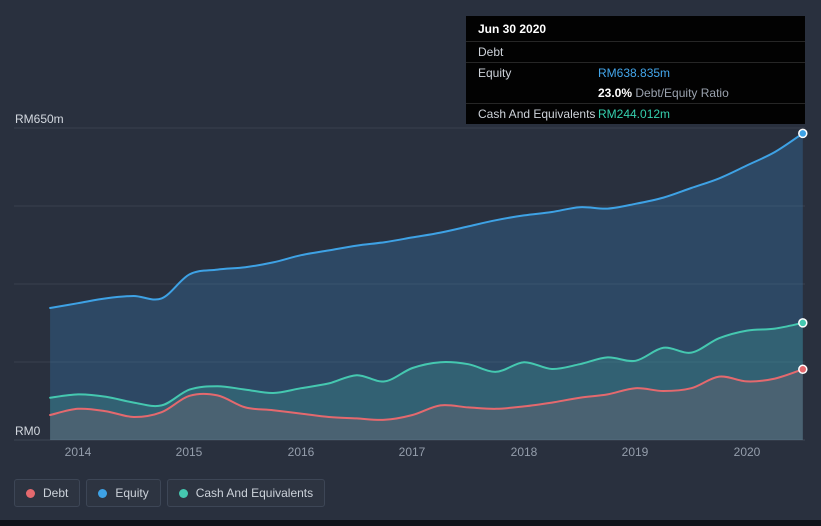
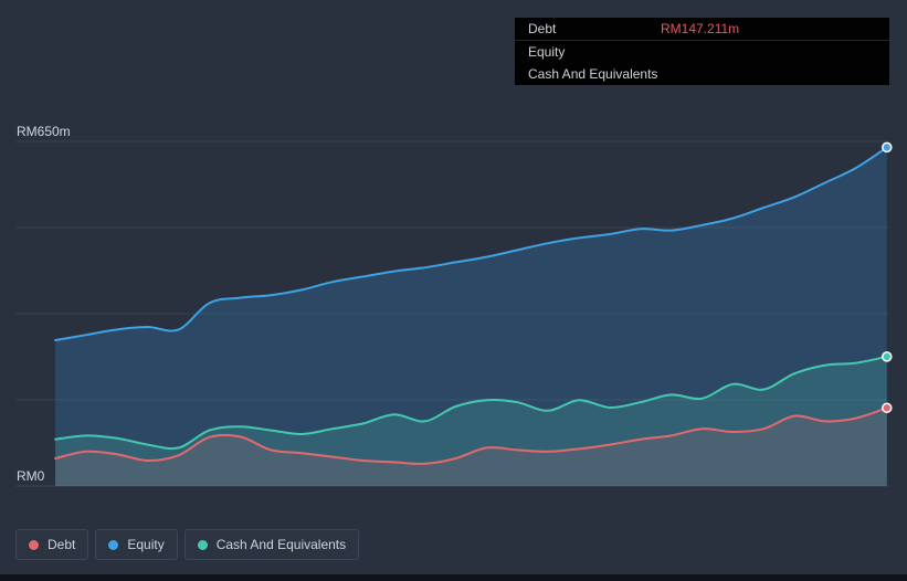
  RM650m
  RM0
- 2014
- 2015
- 2016
- 2017
- 2018
- 2019
- 2020
- Jun 30 2020
  Debt
+ RM147.211m
  Equity
- RM638.835m
- 23.0% Debt/Equity Ratio
  Cash And Equivalents
- RM244.012m
  Debt
  Equity
  Cash And Equivalents
